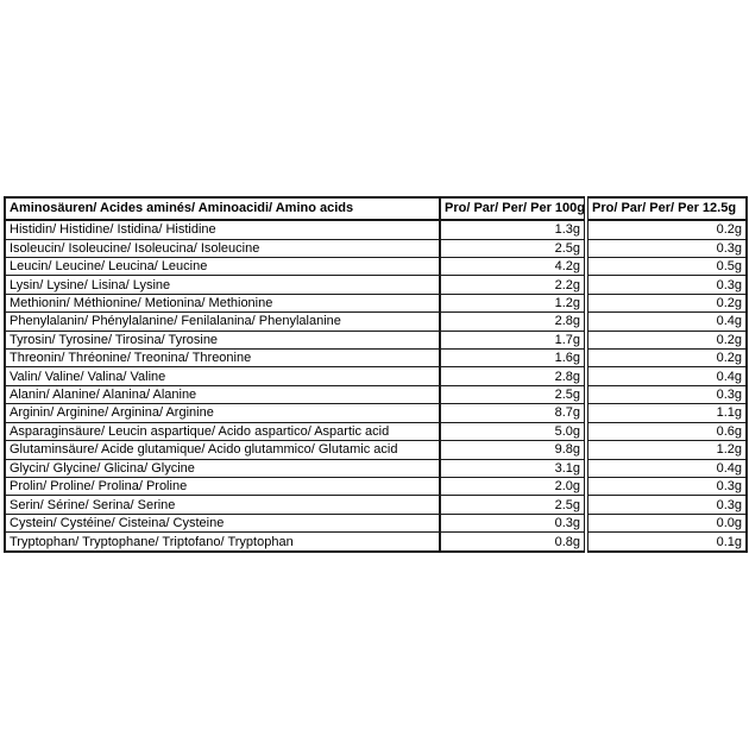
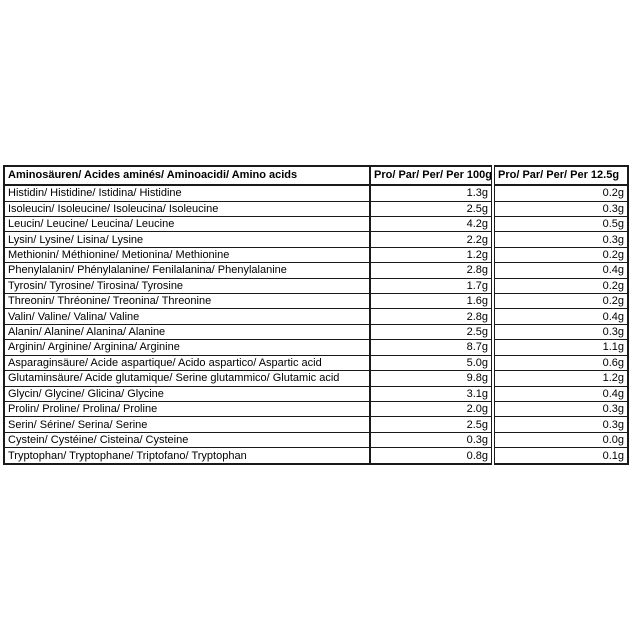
  Aminosäuren/ Acides aminés/ Aminoacidi/ Amino acids	Pro/ Par/ Per/ Per 100g	Pro/ Par/ Per/ Per 12.5g
  Histidin/ Histidine/ Istidina/ Histidine	1.3g	0.2g
  Isoleucin/ Isoleucine/ Isoleucina/ Isoleucine	2.5g	0.3g
  Leucin/ Leucine/ Leucina/ Leucine	4.2g	0.5g
  Lysin/ Lysine/ Lisina/ Lysine	2.2g	0.3g
  Methionin/ Méthionine/ Metionina/ Methionine	1.2g	0.2g
  Phenylalanin/ Phénylalanine/ Fenilalanina/ Phenylalanine	2.8g	0.4g
  Tyrosin/ Tyrosine/ Tirosina/ Tyrosine	1.7g	0.2g
  Threonin/ Thréonine/ Treonina/ Threonine	1.6g	0.2g
  Valin/ Valine/ Valina/ Valine	2.8g	0.4g
  Alanin/ Alanine/ Alanina/ Alanine	2.5g	0.3g
  Arginin/ Arginine/ Arginina/ Arginine	8.7g	1.1g
- Asparaginsäure/ Leucin aspartique/ Acido aspartico/ Aspartic acid	5.0g	0.6g
+ Asparaginsäure/ Acide aspartique/ Acido aspartico/ Aspartic acid	5.0g	0.6g
- Glutaminsäure/ Acide glutamique/ Acido glutammico/ Glutamic acid	9.8g	1.2g
+ Glutaminsäure/ Acide glutamique/ Serine glutammico/ Glutamic acid	9.8g	1.2g
  Glycin/ Glycine/ Glicina/ Glycine	3.1g	0.4g
  Prolin/ Proline/ Prolina/ Proline	2.0g	0.3g
  Serin/ Sérine/ Serina/ Serine	2.5g	0.3g
  Cystein/ Cystéine/ Cisteina/ Cysteine	0.3g	0.0g
  Tryptophan/ Tryptophane/ Triptofano/ Tryptophan	0.8g	0.1g
